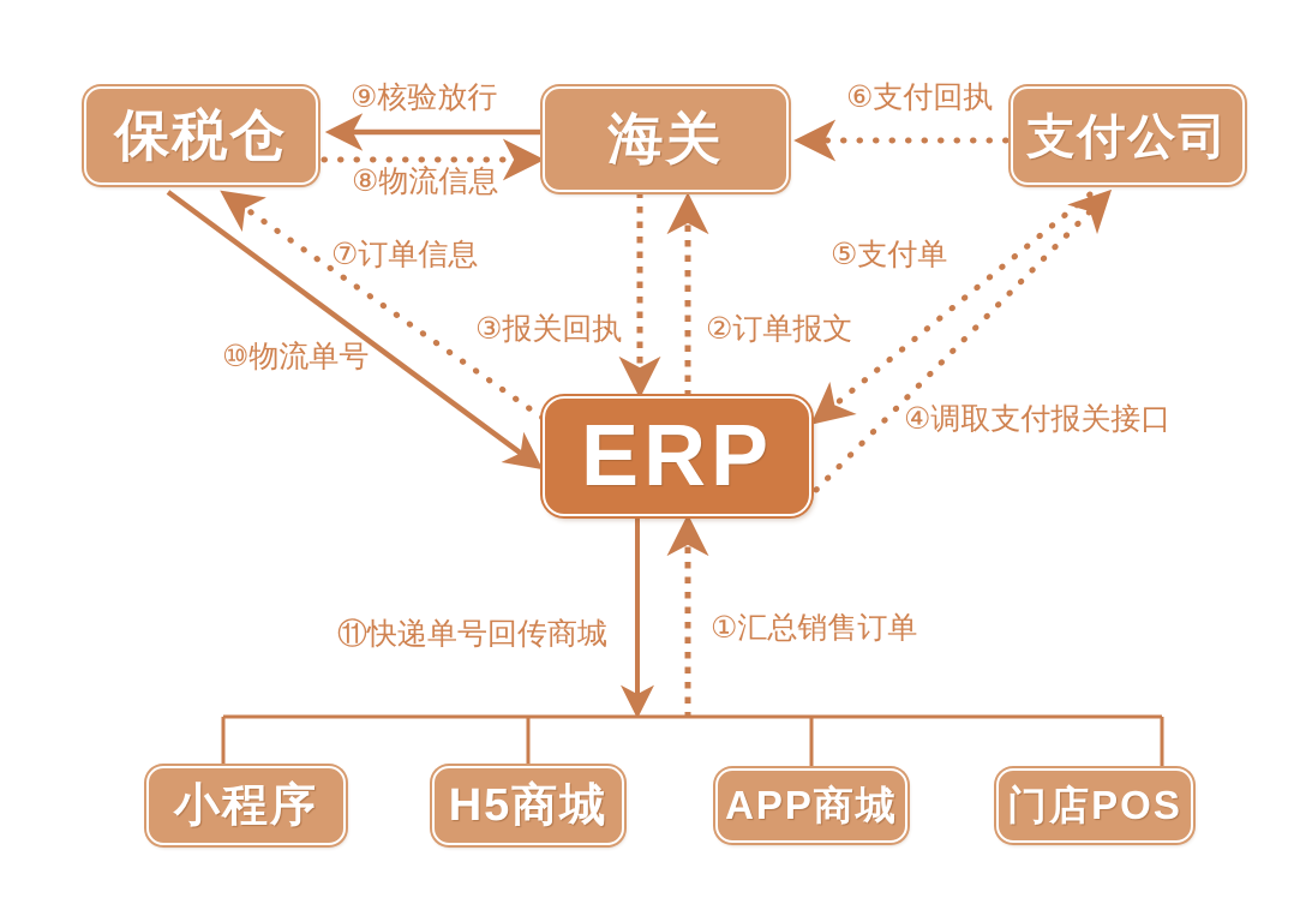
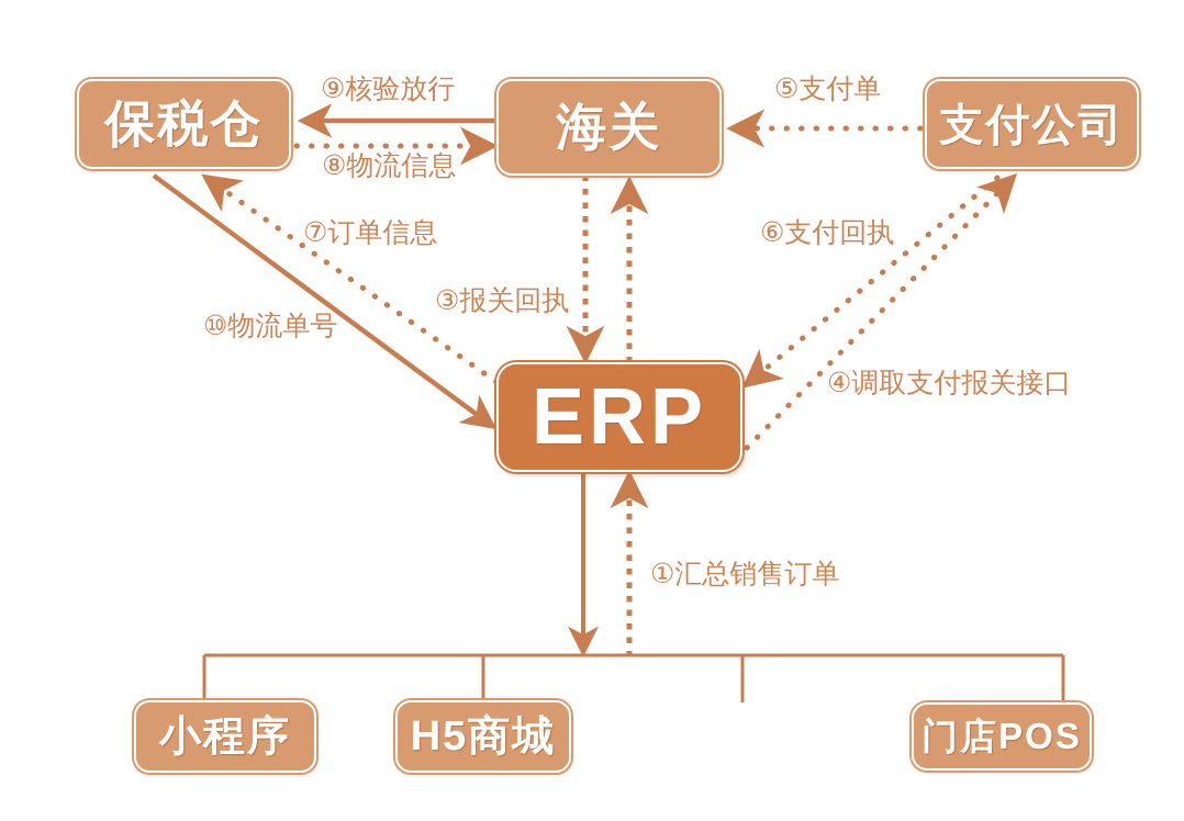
  保税仓
  海关
  支付公司
  ERP
  小程序
  H5商城
- APP商城
  门店POS
  ⑨核验放行
  ⑧物流信息
- ⑥支付回执
+ ⑤支付单
  ⑦订单信息
- ⑤支付单
+ ⑥支付回执
  ③报关回执
- ②订单报文
  ⑩物流单号
  ④调取支付报关接口
- ⑪快递单号回传商城
  ①汇总销售订单
